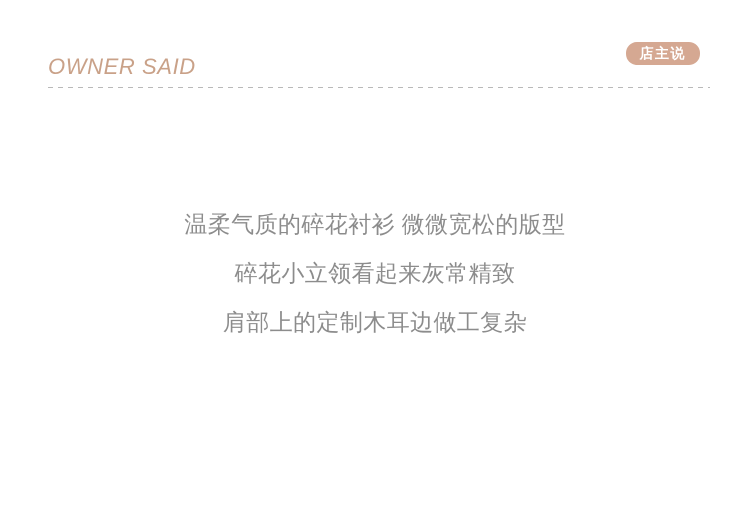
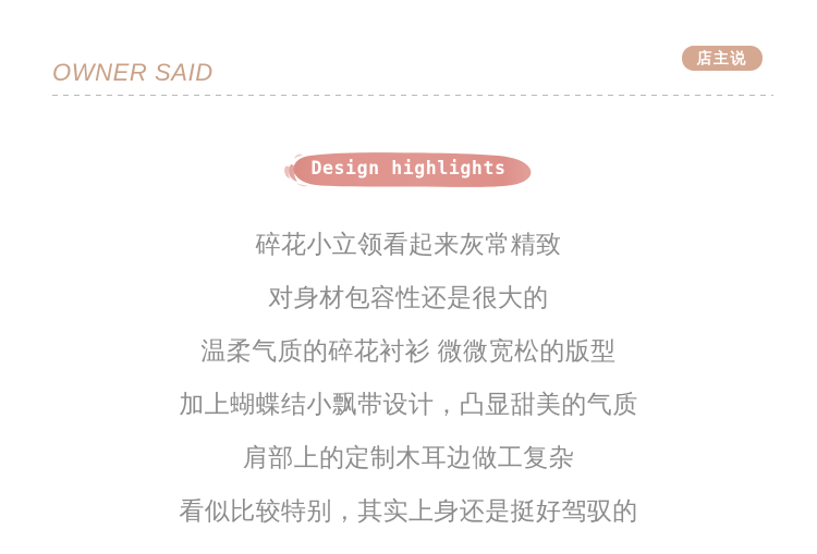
  OWNER SAID
  店主说
+ Design highlights
- 温柔气质的碎花衬衫 微微宽松的版型
+ 碎花小立领看起来灰常精致
+ 对身材包容性还是很大的
- 碎花小立领看起来灰常精致
+ 温柔气质的碎花衬衫 微微宽松的版型
+ 加上蝴蝶结小飘带设计，凸显甜美的气质
  肩部上的定制木耳边做工复杂
+ 看似比较特别，其实上身还是挺好驾驭的
